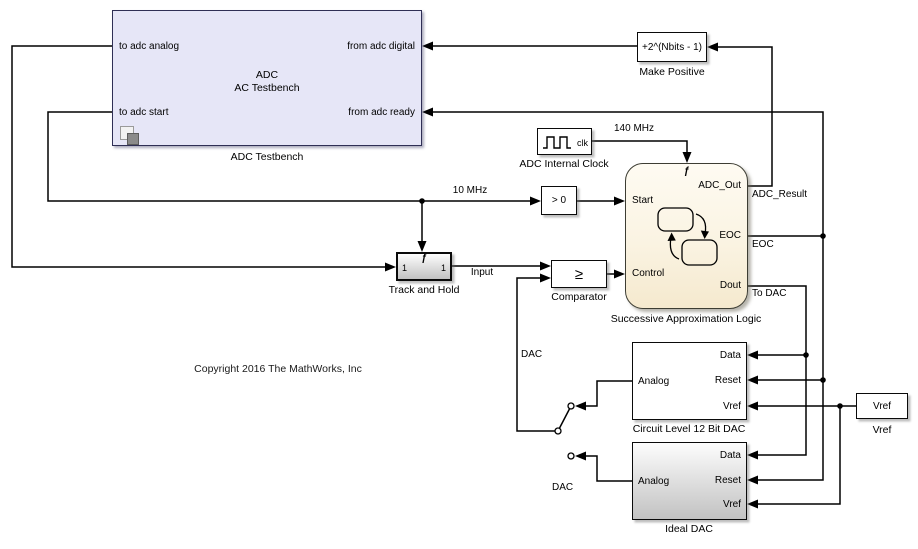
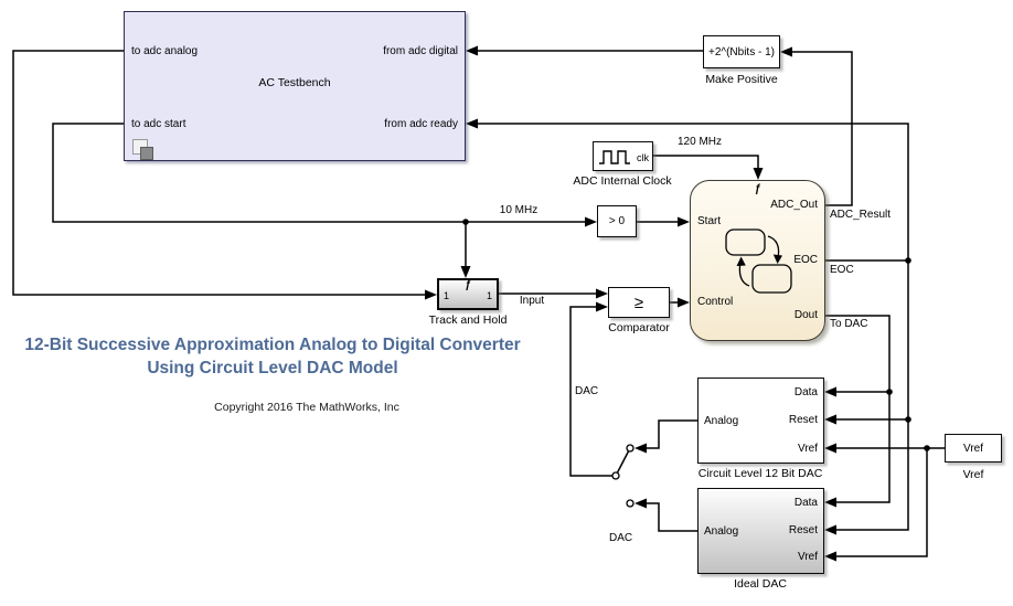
  to adc analog
  to adc start
  from adc digital
  from adc ready
- ADC
  AC Testbench
- ADC Testbench
  +2^(Nbits - 1)
  Make Positive
  clk
  ADC Internal Clock
  > 0
  1
  1
  ƒ
  Track and Hold
  ≥
  Comparator
  ƒ
  Start
  Control
  ADC_Out
  EOC
  Dout
- Successive Approximation Logic
  Analog
  Data
  Reset
  Vref
  Circuit Level 12 Bit DAC
  Analog
  Data
  Reset
  Vref
  Ideal DAC
  Vref
  Vref
  10 MHz
- 140 MHz
+ 120 MHz
  Input
  ADC_Result
  EOC
  To DAC
  DAC
  DAC
+ 12-Bit Successive Approximation Analog to Digital Converter
+ Using Circuit Level DAC Model
  Copyright 2016 The MathWorks, Inc
